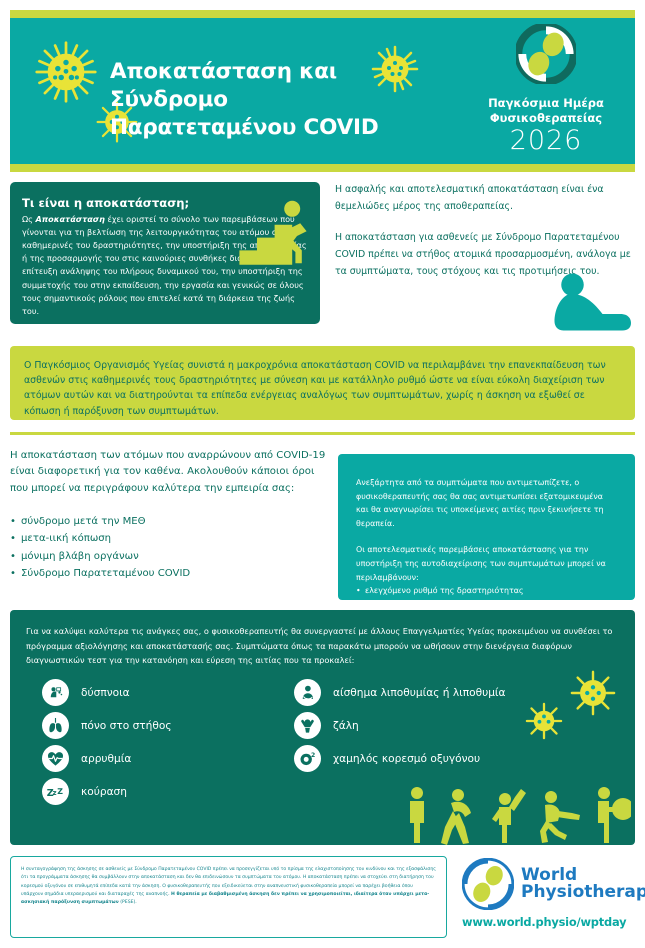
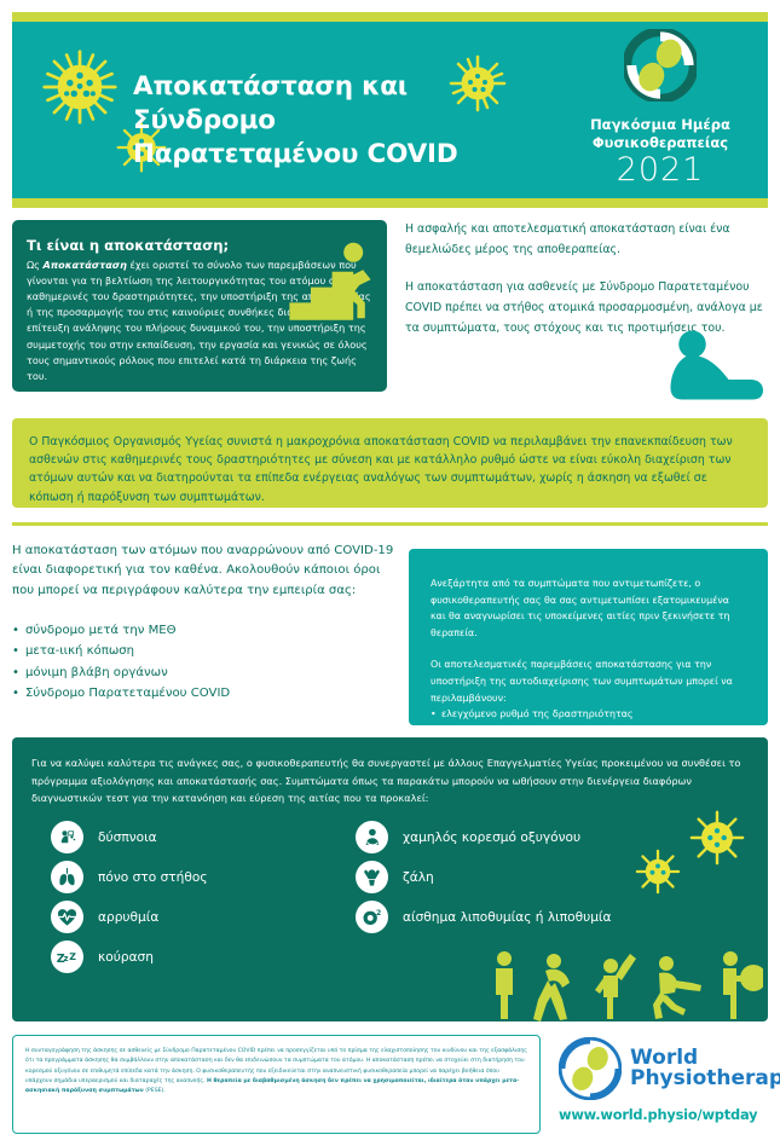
  Αποκατάσταση και Σύνδρομο
  Παρατεταμένου COVID
  Παγκόσμια Ημέρα
  Φυσικοθεραπείας
- 2026
+ 2021
  Τι είναι η αποκατάσταση;
  Ως Αποκατάσταση έχει οριστεί το σύνολο των παρεμβάσεων που γίνονται για τη βελτίωση της λειτουργικότητας του ατόμου σ καθημερινές του δραστηριότητες, την υποστήριξη της αας ή της προσαρμογής του στις καινούριες συνθήκες δι επίτευξη ανάληψης του πλήρους δυναμικού του, την υποστήριξη της συμμετοχής του στην εκπαίδευση, την εργασία και γενικώς σε όλους τους σημαντικούς ρόλους που επιτελεί κατά τη διάρκεια της ζωής του.
  Η ασφαλής και αποτελεσματική αποκατάσταση είναι ένα θεμελιώδες μέρος της αποθεραπείας.
  Η αποκατάσταση για ασθενείς με Σύνδρομο Παρατεταμένου COVID πρέπει να στήθος ατομικά προσαρμοσμένη, ανάλογα με τα συμπτώματα, τους στόχους και τις προτιμήσεις του.
  Ο Παγκόσμιος Οργανισμός Υγείας συνιστά η μακροχρόνια αποκατάσταση COVID να περιλαμβάνει την επανεκπαίδευση των ασθενών στις καθημερινές τους δραστηριότητες με σύνεση και με κατάλληλο ρυθμό ώστε να είναι εύκολη διαχείριση των ατόμων αυτών και να διατηρούνται τα επίπεδα ενέργειας αναλόγως των συμπτωμάτων, χωρίς η άσκηση να εξωθεί σε κόπωση ή παρόξυνση των συμπτωμάτων.
  Η αποκατάσταση των ατόμων που αναρρώνουν από COVID-19 είναι διαφορετική για τον καθένα. Ακολουθούν κάποιοι όροι που μπορεί να περιγράφουν καλύτερα την εμπειρία σας:
  σύνδρομο μετά την ΜΕΘ
  μετα-ιική κόπωση
  μόνιμη βλάβη οργάνων
  Σύνδρομο Παρατεταμένου COVID
  Ανεξάρτητα από τα συμπτώματα που αντιμετωπίζετε, ο φυσικοθεραπευτής σας θα σας αντιμετωπίσει εξατομικευμένα και θα αναγνωρίσει τις υποκείμενες αιτίες πριν ξεκινήσετε τη θεραπεία.
  Οι αποτελεσματικές παρεμβάσεις αποκατάστασης για την υποστήριξη της αυτοδιαχείρισης των συμπτωμάτων μπορεί να περιλαμβάνουν:
  ελεγχόμενο ρυθμό της δραστηριότητας
  παρακολούθηση καρδιακού ρυθμού
  Για να καλύψει καλύτερα τις ανάγκες σας, ο φυσικοθεραπευτής θα συνεργαστεί με άλλους Επαγγελματίες Υγείας προκειμένου να συνθέσει το πρόγραμμα αξιολόγησης και αποκατάστασής σας. Συμπτώματα όπως τα παρακάτω μπορούν να ωθήσουν στην διενέργεια διαφόρων διαγνωστικών τεστ για την κατανόηση και εύρεση της αιτίας που τα προκαλεί:
  δύσπνοια
  πόνο στο στήθος
  αρρυθμία
  Z
  z
  Z
  κούραση
- αίσθημα λιποθυμίας ή λιποθυμία
+ χαμηλός κορεσμό οξυγόνου
  ζάλη
- χαμηλός κορεσμό οξυγόνου
+ αίσθημα λιποθυμίας ή λιποθυμία
  World
  Physiotherap
  www.world.physio/wptday
